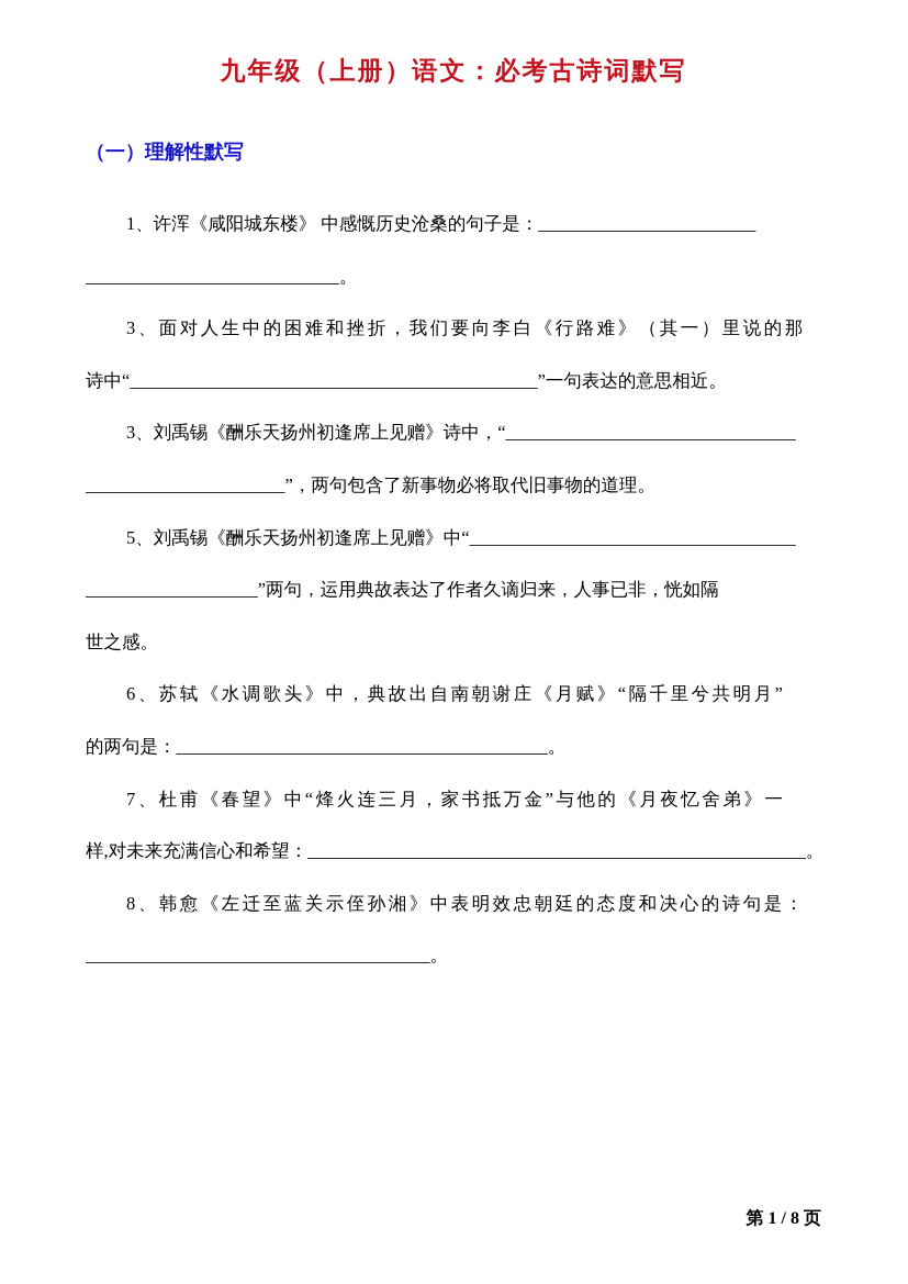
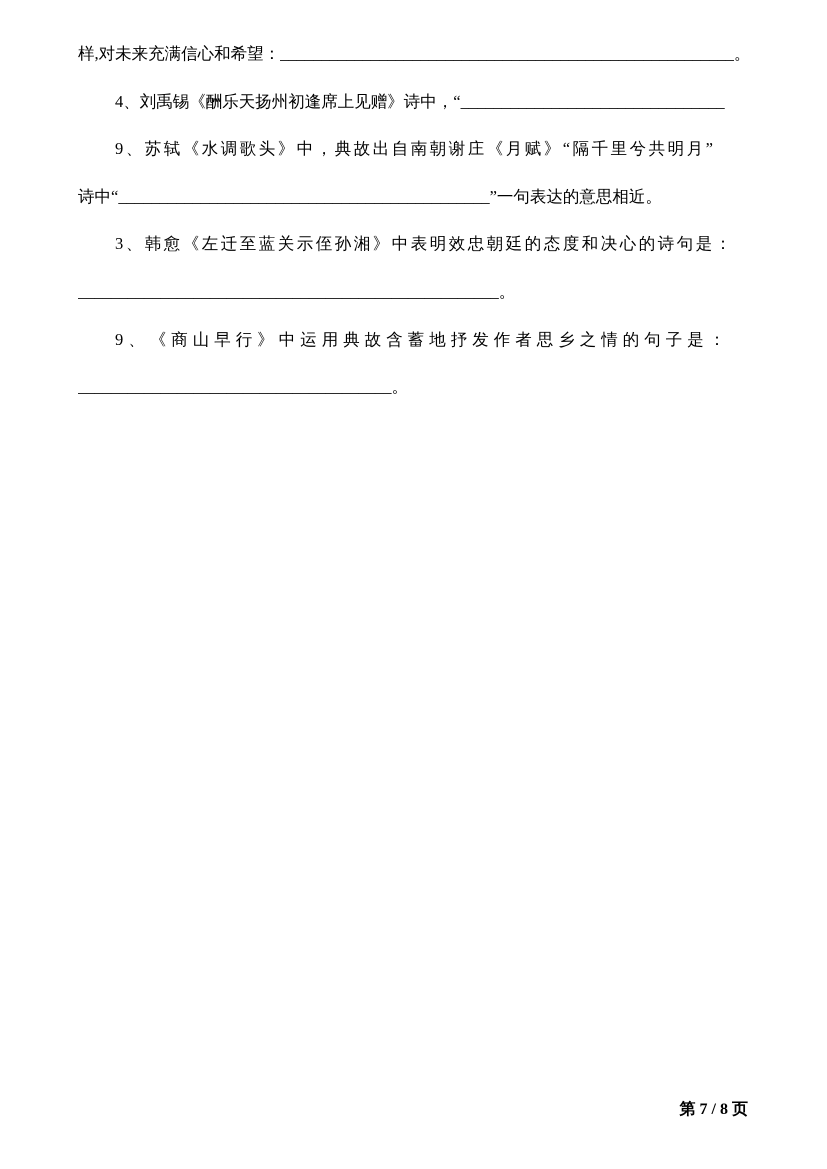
- 九年级（上册）语文：必考古诗词默写
- （一）理解性默写
- 1、许浑《咸阳城东楼》 中感慨历史沧桑的句子是：________________________
- ____________________________。
- 3、面对人生中的困难和挫折，我们要向李白《行路难》（其一）里说的那
- 诗中“_____________________________________________”一句表达的意思相近。
+ 样,对未来充满信心和希望：_______________________________________________________。
- 3、刘禹锡《酬乐天扬州初逢席上见赠》诗中，“________________________________
+ 4、刘禹锡《酬乐天扬州初逢席上见赠》诗中，“________________________________
- ______________________”，两句包含了新事物必将取代旧事物的道理。
- 5、刘禹锡《酬乐天扬州初逢席上见赠》中“____________________________________
- ___________________”两句，运用典故表达了作者久谪归来，人事已非，恍如隔
- 世之感。
- 6、苏轼《水调歌头》中，典故出自南朝谢庄《月赋》“隔千里兮共明月”
+ 9、苏轼《水调歌头》中，典故出自南朝谢庄《月赋》“隔千里兮共明月”
- 的两句是：_________________________________________。
- 7、杜甫《春望》中“烽火连三月，家书抵万金”与他的《月夜忆舍弟》一
- 样,对未来充满信心和希望：_______________________________________________________。
+ 诗中“_____________________________________________”一句表达的意思相近。
- 8、韩愈《左迁至蓝关示侄孙湘》中表明效忠朝廷的态度和决心的诗句是：
+ 3、韩愈《左迁至蓝关示侄孙湘》中表明效忠朝廷的态度和决心的诗句是：
+ ___________________________________________________。
+ 9、《商山早行》中运用典故含蓄地抒发作者思乡之情的句子是：
  ______________________________________。
- 第 1 / 8 页
+ 第 7 / 8 页
